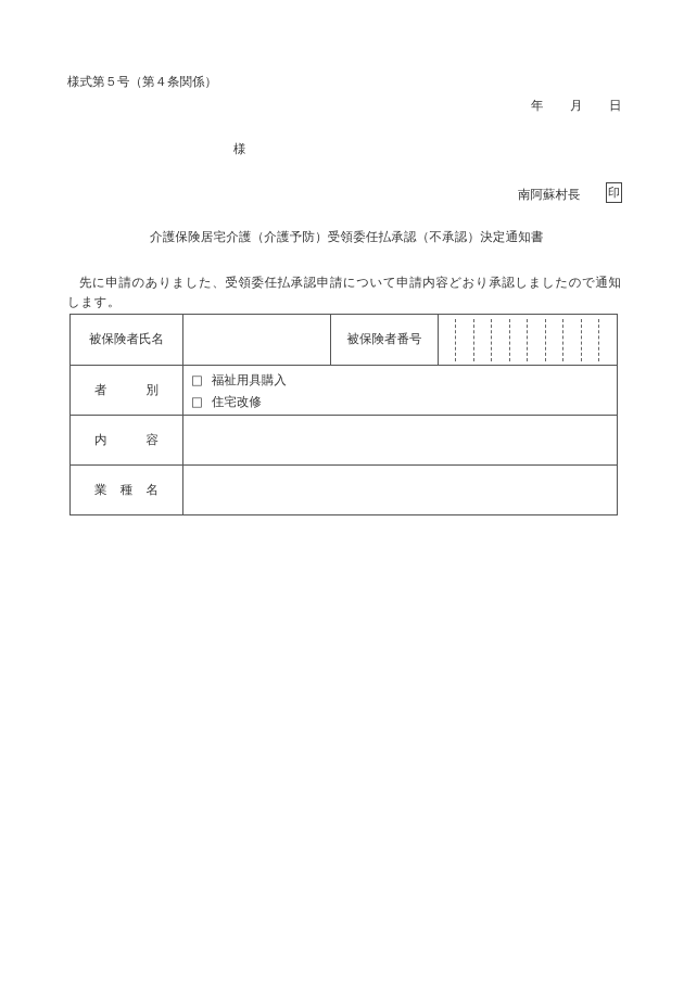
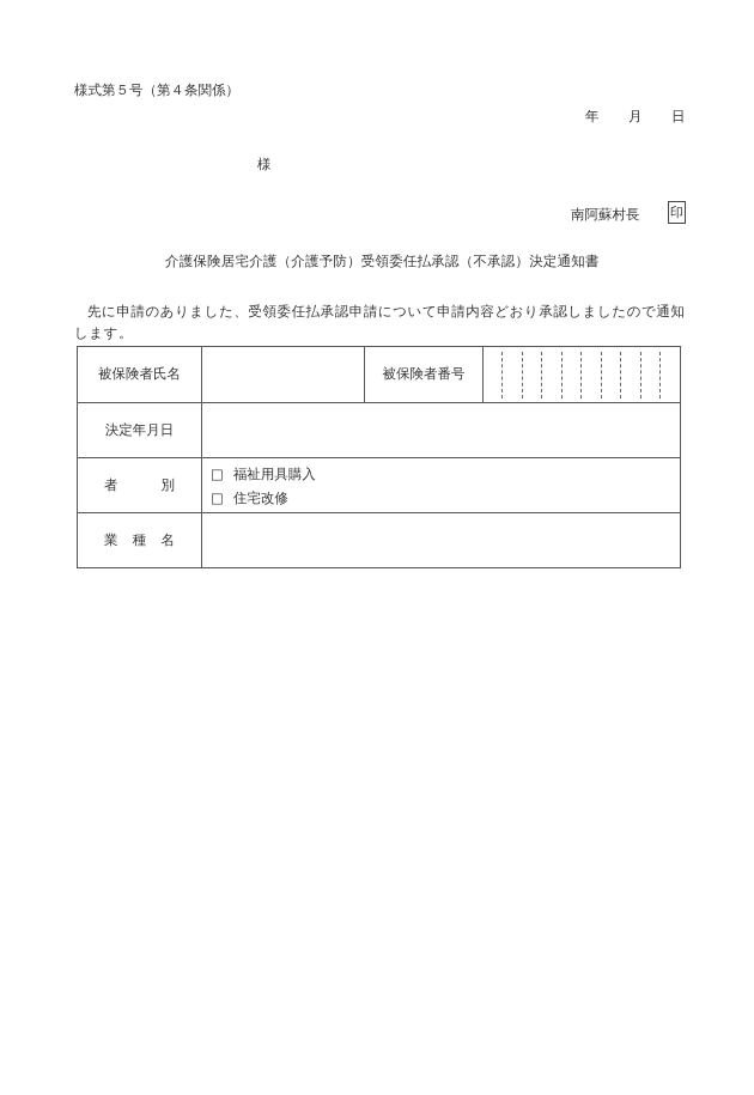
  様式第５号（第４条関係）
  年 月 日
  様
  南阿蘇村長
  印
  介護保険居宅介護（介護予防）受領委任払承認（不承認）決定通知書
  先に申請のありました、受領委任払承認申請について申請内容どおり承認しましたので通知します。
  被保険者氏名		被保険者番号
+ 決定年月日
  者 別	□ 福祉用具購入 □ 住宅改修
- 内 容
  業 種 名
